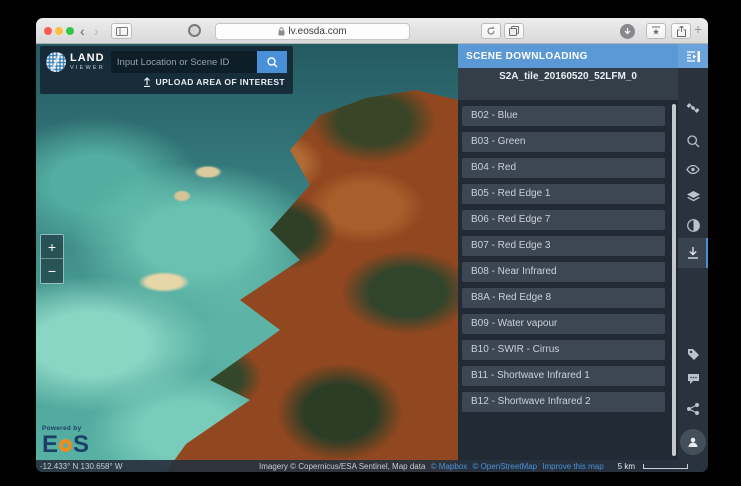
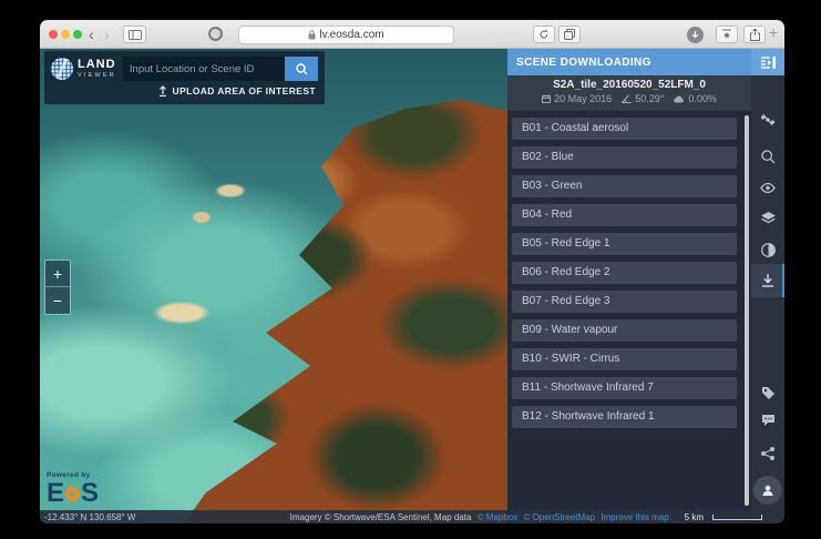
  ‹
  ›
  lv.eosda.com
  +
  LAND
  Input Location or Scene ID
  UPLOAD AREA OF INTEREST
  +
  −
  E
  S
  SCENE DOWNLOADING
  S2A_tile_20160520_52LFM_0
+ 20 May 2016
+ 50.29°
+ 0.00%
+ B01 - Coastal aerosol
  B02 - Blue
  B03 - Green
  B04 - Red
  B05 - Red Edge 1
- B06 - Red Edge 7
+ B06 - Red Edge 2
  B07 - Red Edge 3
- B08 - Near Infrared
- B8A - Red Edge 8
  B09 - Water vapour
  B10 - SWIR - Cirrus
- B11 - Shortwave Infrared 1
+ B11 - Shortwave Infrared 7
- B12 - Shortwave Infrared 2
+ B12 - Shortwave Infrared 1
  -12.433° N 130.658° W
- Imagery © Copernicus/ESA Sentinel, Map data © Mapbox © OpenStreetMap Improve this map
+ Imagery © Shortwave/ESA Sentinel, Map data © Mapbox © OpenStreetMap Improve this map
  5 km
